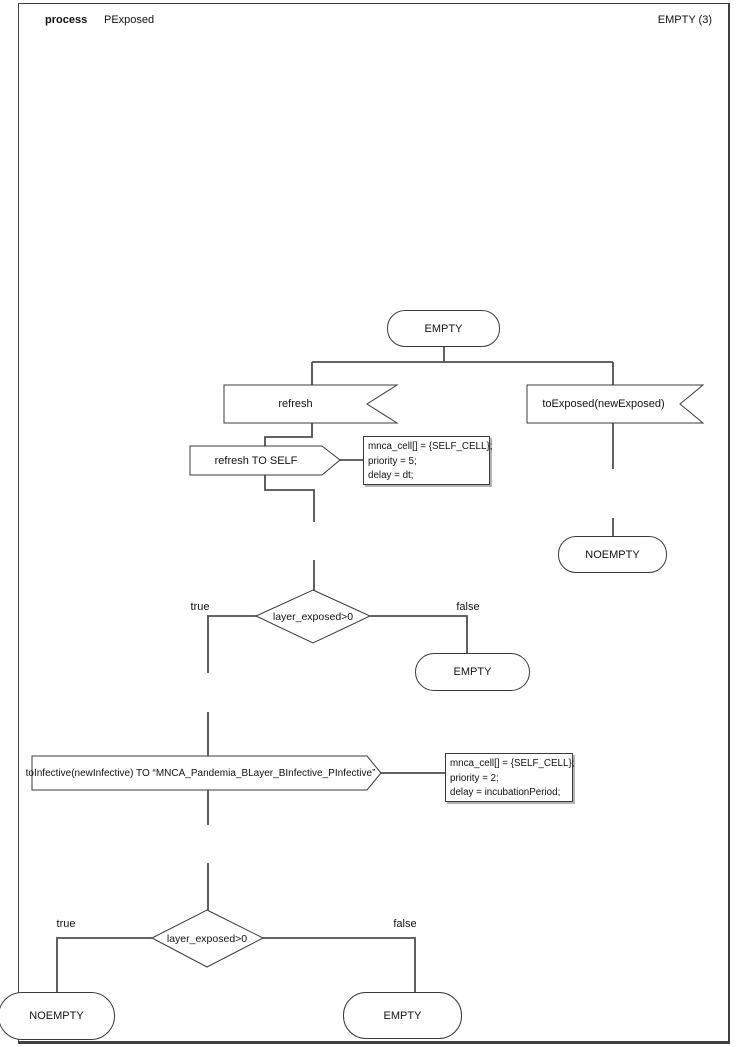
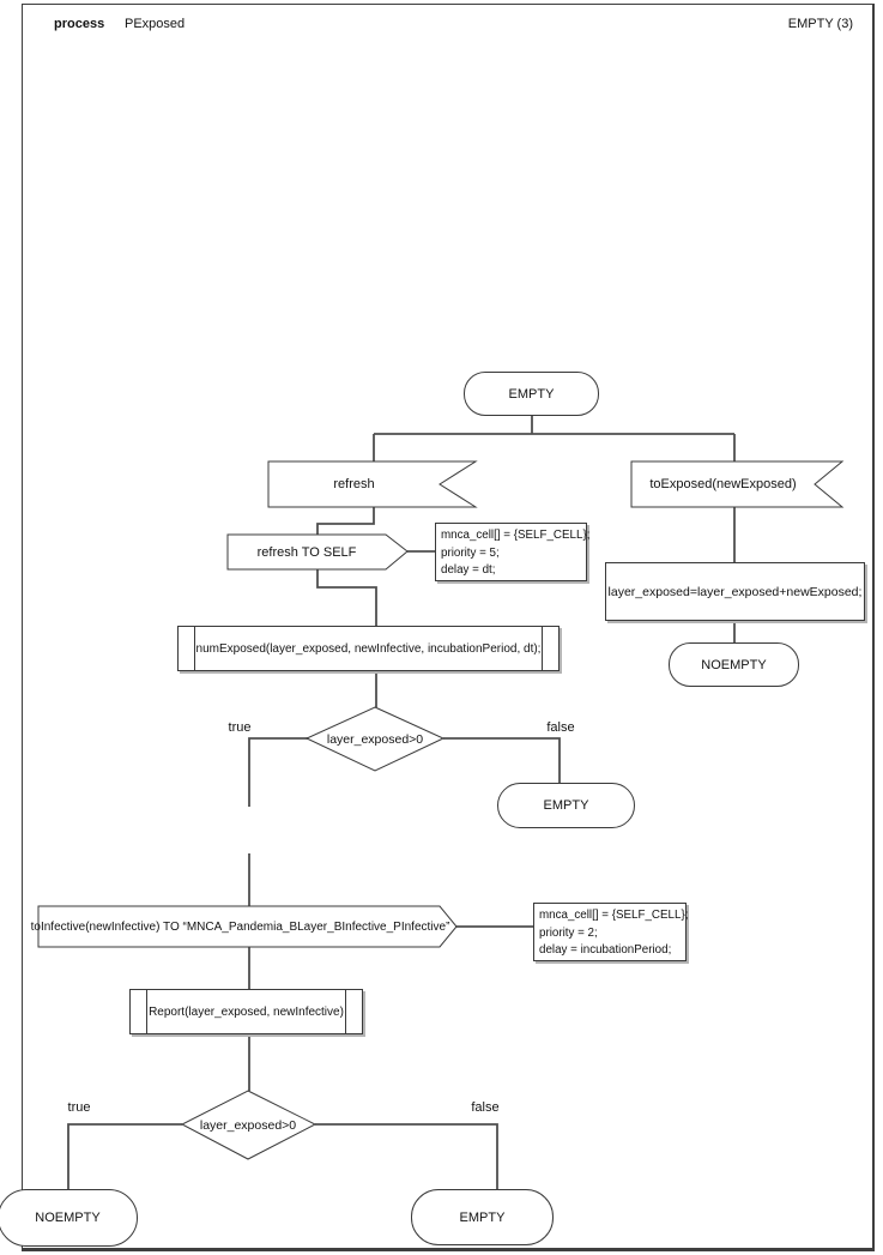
  process
  PExposed
  EMPTY (3)
  EMPTY
  NOEMPTY
  EMPTY
  NOEMPTY
  EMPTY
+ layer_exposed=layer_exposed+newExposed;
+ numExposed(layer_exposed, newInfective, incubationPeriod, dt);
+ Report(layer_exposed, newInfective)
  mnca_cell[] = {SELF_CELL};
  priority = 5;
  delay = dt;
  mnca_cell[] = {SELF_CELL};
  priority = 2;
  delay = incubationPeriod;
  refresh
  toExposed(newExposed)
  refresh TO SELF
  toInfective(newInfective) TO “MNCA_Pandemia_BLayer_BInfective_PInfective”
  layer_exposed>0
  layer_exposed>0
  true
  false
  true
  false
